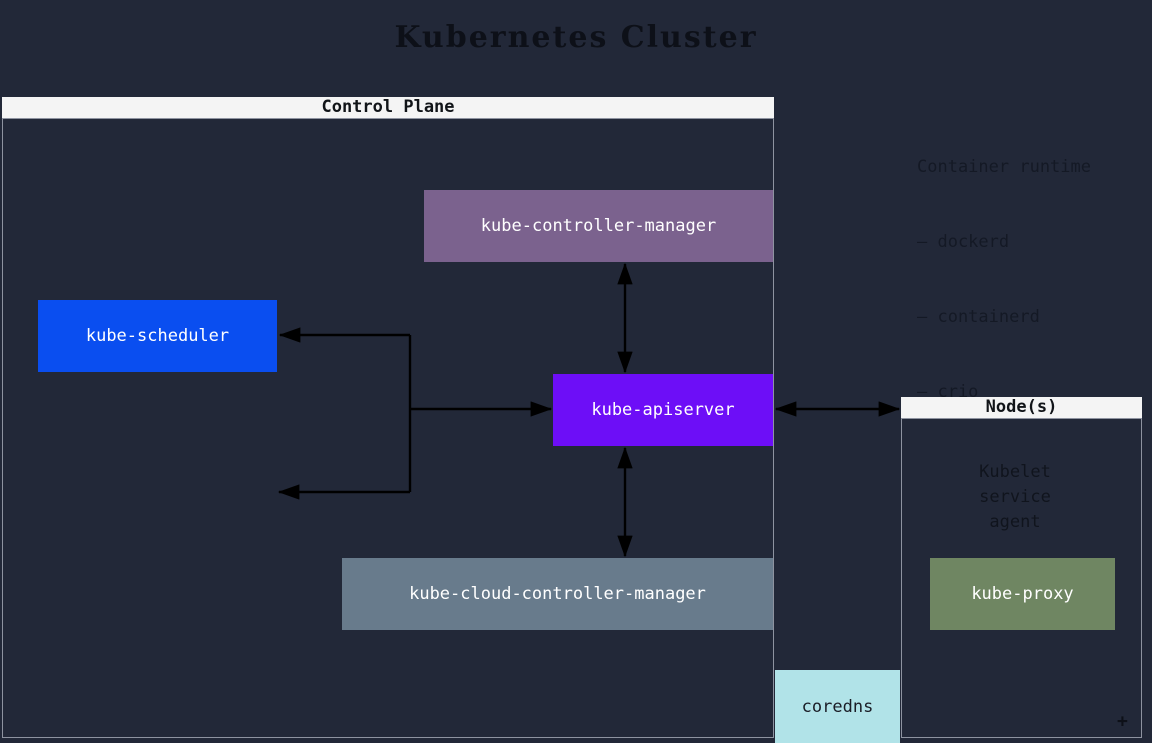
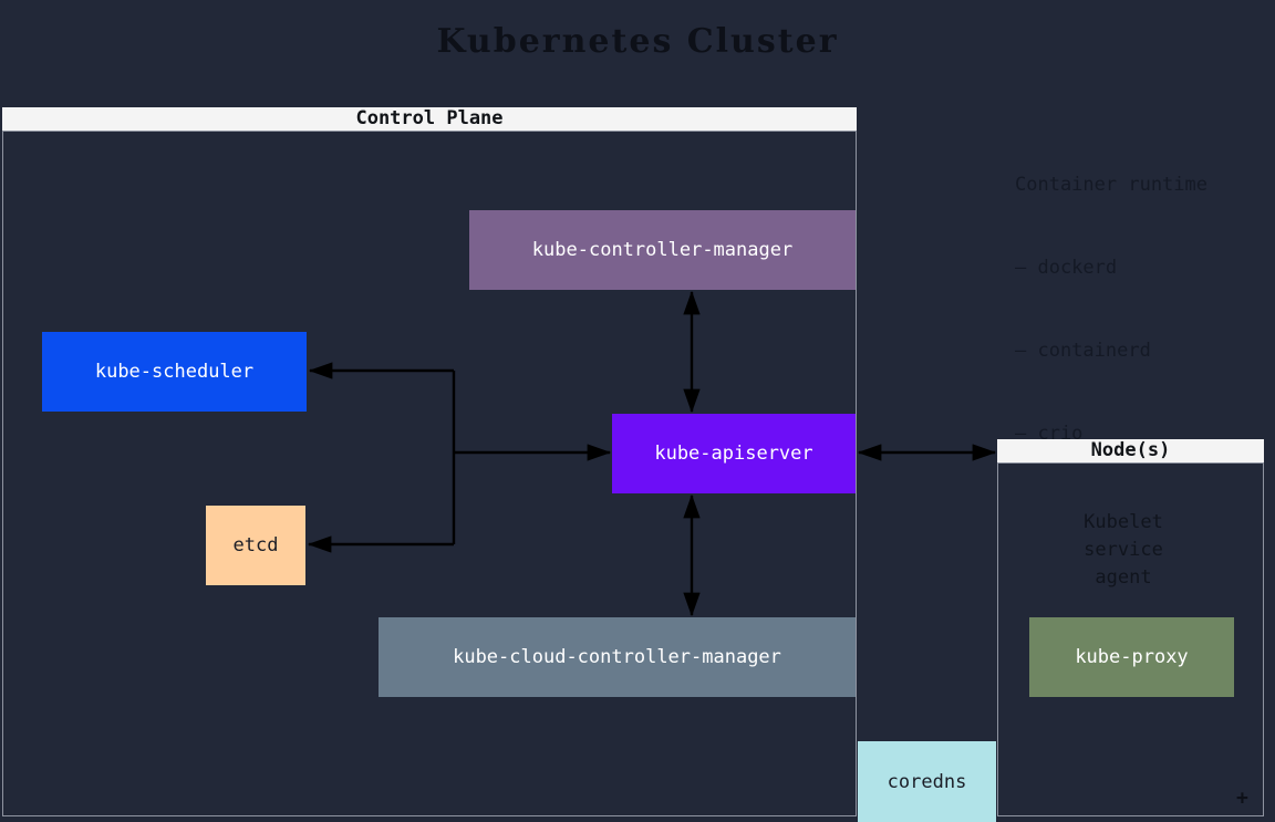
  Kubernetes Cluster
  Control Plane
  Node(s)
  kube-controller-manager
  kube-scheduler
  kube-apiserver
+ etcd
  kube-cloud-controller-manager
  kube-proxy
  coredns
  Kubelet
  service
  agent
  – crio
  +
